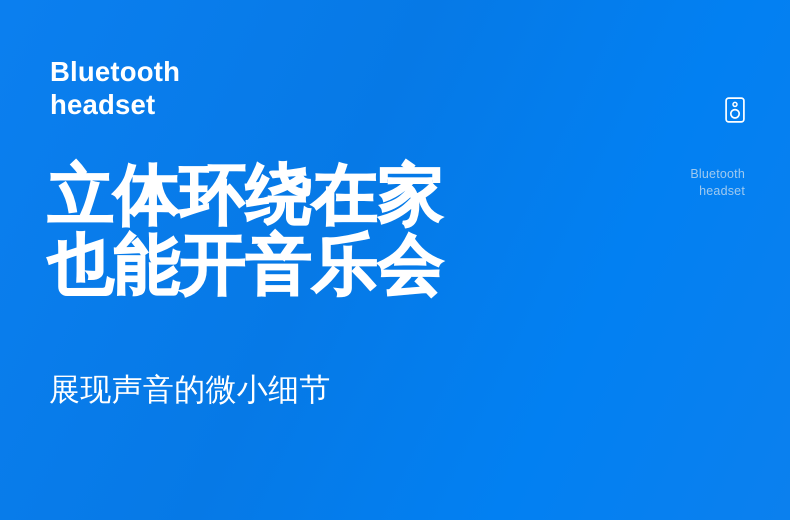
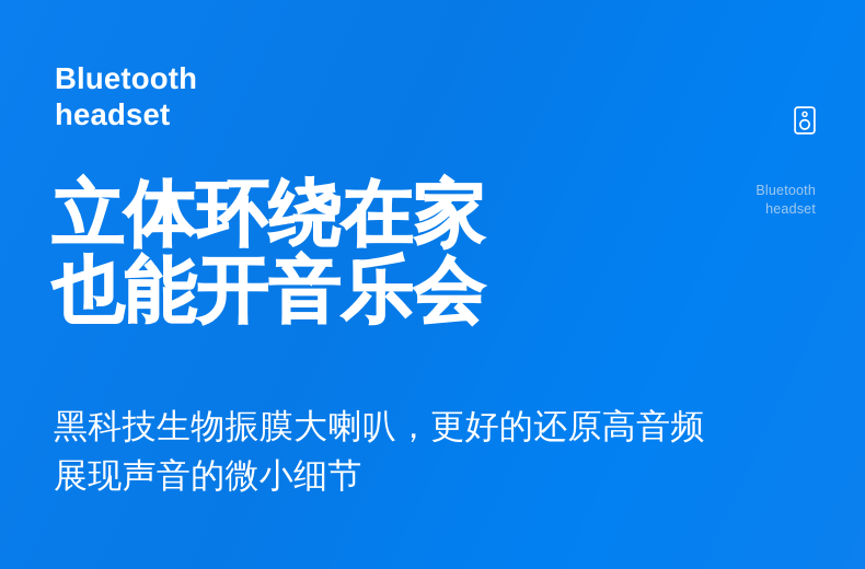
  Bluetooth
  headset
  Bluetooth
  headset
  立体环绕在家
  也能开音乐会
+ 黑科技生物振膜大喇叭，更好的还原高音频
  展现声音的微小细节
